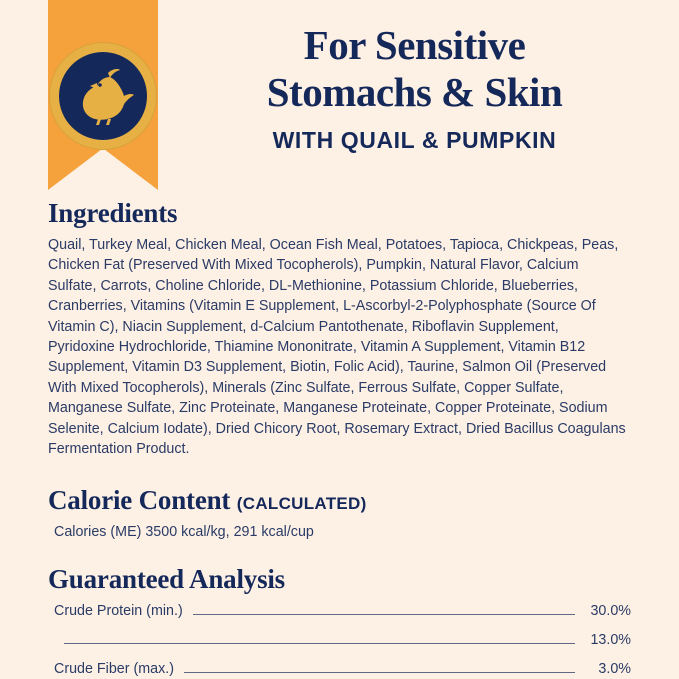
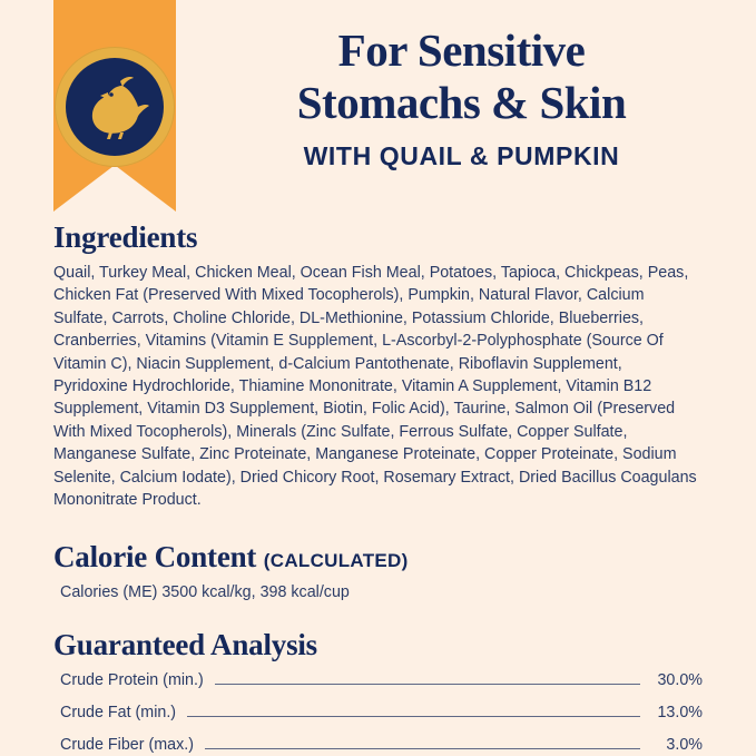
  For Sensitive
  Stomachs & Skin
  WITH QUAIL & PUMPKIN
  Ingredients
- Quail, Turkey Meal, Chicken Meal, Ocean Fish Meal, Potatoes, Tapioca, Chickpeas, Peas, Chicken Fat (Preserved With Mixed Tocopherols), Pumpkin, Natural Flavor, Calcium Sulfate, Carrots, Choline Chloride, DL-Methionine, Potassium Chloride, Blueberries, Cranberries, Vitamins (Vitamin E Supplement, L-Ascorbyl-2-Polyphosphate (Source Of Vitamin C), Niacin Supplement, d-Calcium Pantothenate, Riboflavin Supplement, Pyridoxine Hydrochloride, Thiamine Mononitrate, Vitamin A Supplement, Vitamin B12 Supplement, Vitamin D3 Supplement, Biotin, Folic Acid), Taurine, Salmon Oil (Preserved With Mixed Tocopherols), Minerals (Zinc Sulfate, Ferrous Sulfate, Copper Sulfate, Manganese Sulfate, Zinc Proteinate, Manganese Proteinate, Copper Proteinate, Sodium Selenite, Calcium Iodate), Dried Chicory Root, Rosemary Extract, Dried Bacillus Coagulans Fermentation Product.
+ Quail, Turkey Meal, Chicken Meal, Ocean Fish Meal, Potatoes, Tapioca, Chickpeas, Peas, Chicken Fat (Preserved With Mixed Tocopherols), Pumpkin, Natural Flavor, Calcium Sulfate, Carrots, Choline Chloride, DL-Methionine, Potassium Chloride, Blueberries, Cranberries, Vitamins (Vitamin E Supplement, L-Ascorbyl-2-Polyphosphate (Source Of Vitamin C), Niacin Supplement, d-Calcium Pantothenate, Riboflavin Supplement, Pyridoxine Hydrochloride, Thiamine Mononitrate, Vitamin A Supplement, Vitamin B12 Supplement, Vitamin D3 Supplement, Biotin, Folic Acid), Taurine, Salmon Oil (Preserved With Mixed Tocopherols), Minerals (Zinc Sulfate, Ferrous Sulfate, Copper Sulfate, Manganese Sulfate, Zinc Proteinate, Manganese Proteinate, Copper Proteinate, Sodium Selenite, Calcium Iodate), Dried Chicory Root, Rosemary Extract, Dried Bacillus Coagulans Mononitrate Product.
  Calorie Content (CALCULATED)
- Calories (ME) 3500 kcal/kg, 291 kcal/cup
+ Calories (ME) 3500 kcal/kg, 398 kcal/cup
  Guaranteed Analysis
  Crude Protein (min.)
  30.0%
+ Crude Fat (min.)
  13.0%
  Crude Fiber (max.)
  3.0%
